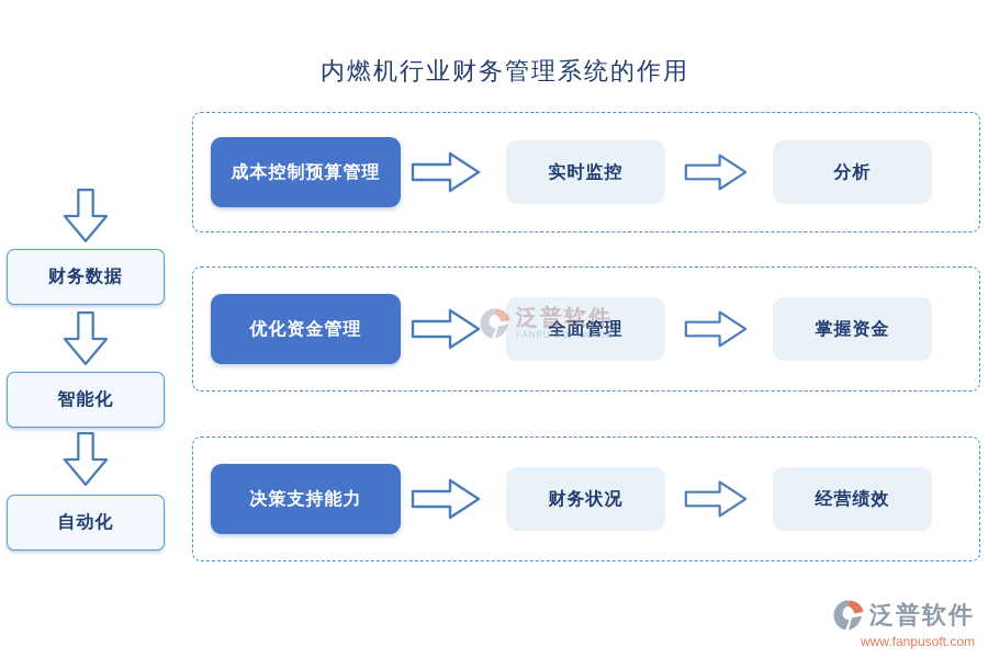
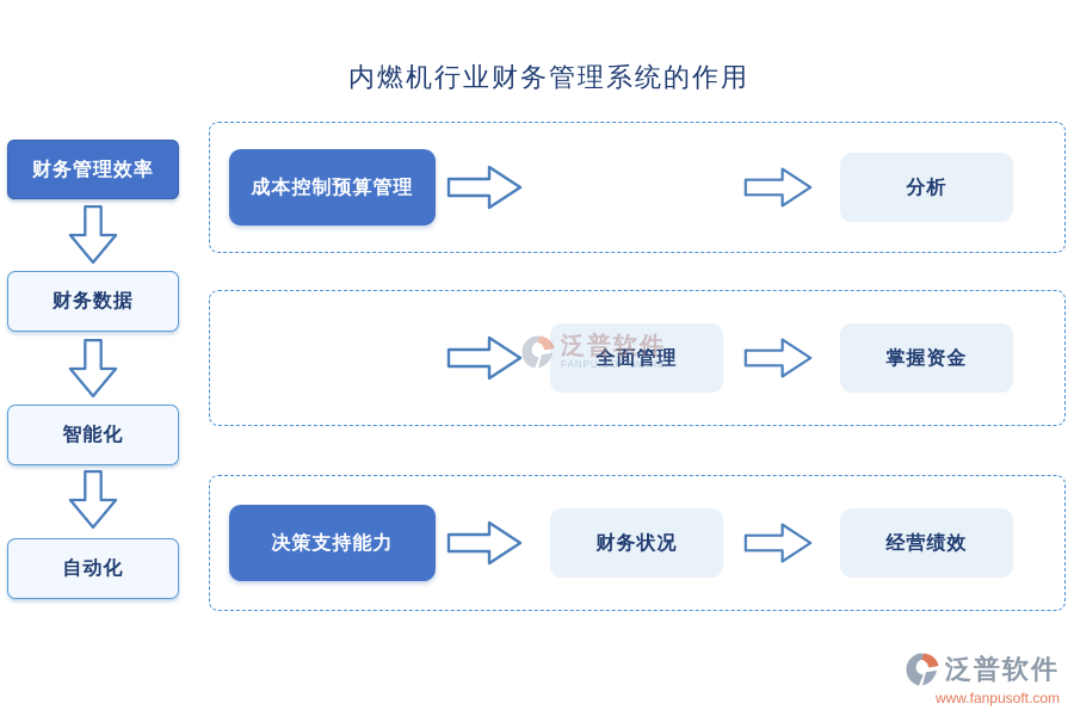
  内燃机行业财务管理系统的作用
+ 财务管理效率
  财务数据
  智能化
  自动化
  成本控制预算管理
- 实时监控
  分析
- 优化资金管理
  全面管理
  掌握资金
  决策支持能力
  财务状况
  经营绩效
  泛普软件
  FANPU SOFTWARE
  泛普软件
  www.fanpusoft.com
